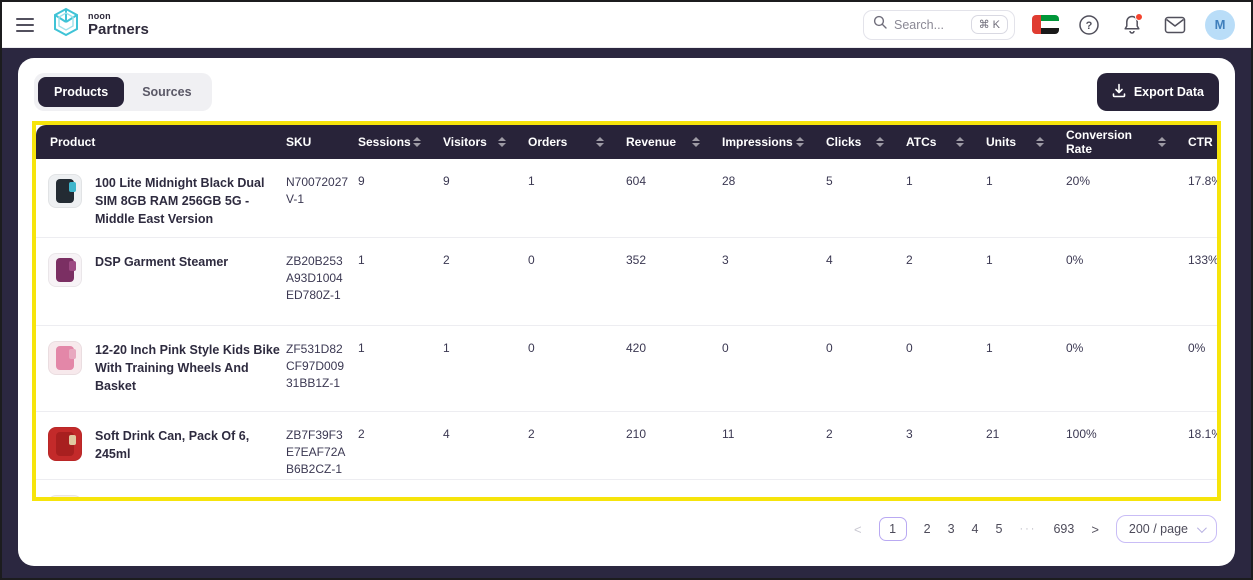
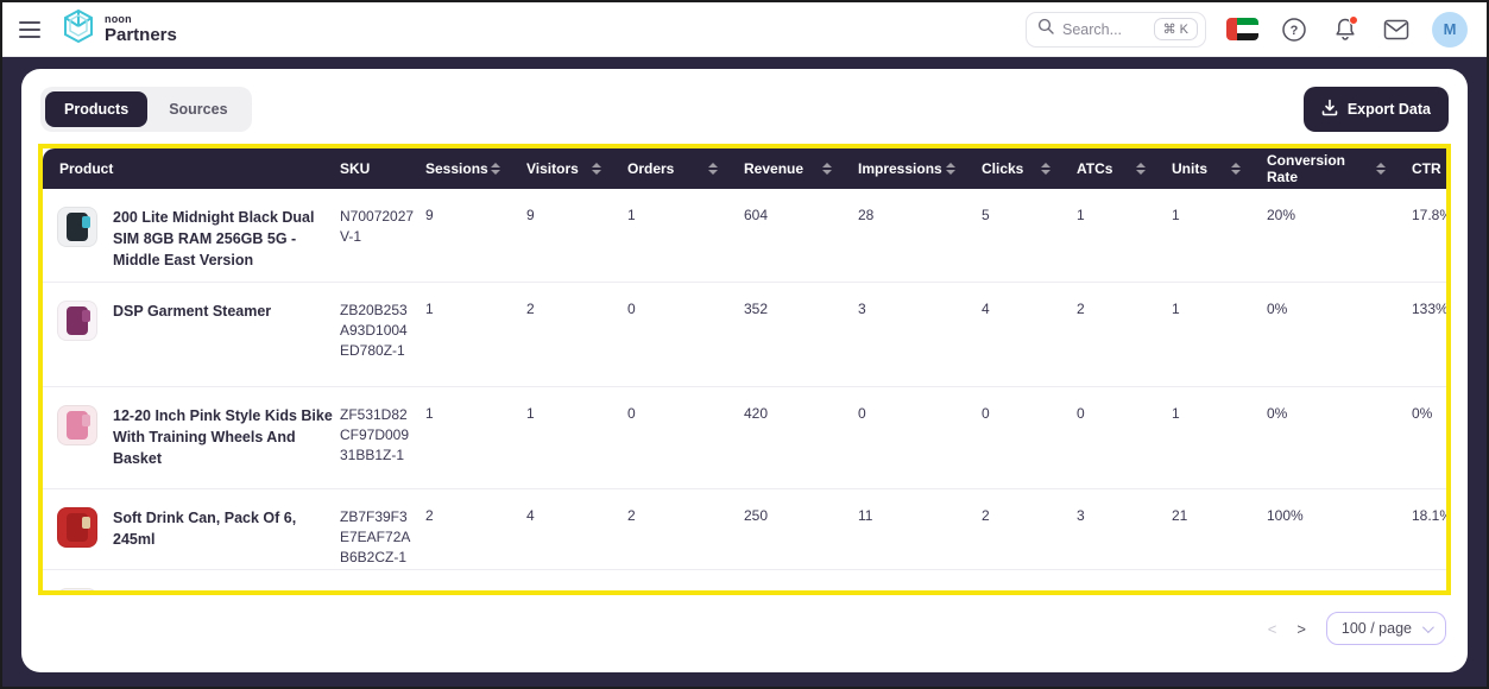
  noon
  Partners
  Search...
  ⌘ K
  ?
  M
  Products
  Sources
  Export Data
  Product	SKU	Sessions	Visitors	Orders	Revenue	Impressions	Clicks	ATCs	Units	Conversion Rate	CTR
- 100 Lite Midnight Black Dual SIM 8GB RAM 256GB 5G - Middle East Version	N70072027V-1	9	9	1	604	28	5	1	1	20%	17.8%
+ 200 Lite Midnight Black Dual SIM 8GB RAM 256GB 5G - Middle East Version	N70072027V-1	9	9	1	604	28	5	1	1	20%	17.8%
  DSP Garment Steamer	ZB20B253A93D1004ED780Z-1	1	2	0	352	3	4	2	1	0%	133%
  12-20 Inch Pink Style Kids Bike With Training Wheels And Basket	ZF531D82CF97D00931BB1Z-1	1	1	0	420	0	0	0	1	0%	0%
- Soft Drink Can, Pack Of 6, 245ml	ZB7F39F3E7EAF72AB6B2CZ-1	2	4	2	210	11	2	3	21	100%	18.1%
+ Soft Drink Can, Pack Of 6, 245ml	ZB7F39F3E7EAF72AB6B2CZ-1	2	4	2	250	11	2	3	21	100%	18.1%
  <
- 1
- 2
- 3
- 4
- 5
- ···
- 693
  >
- 200 / page
+ 100 / page
